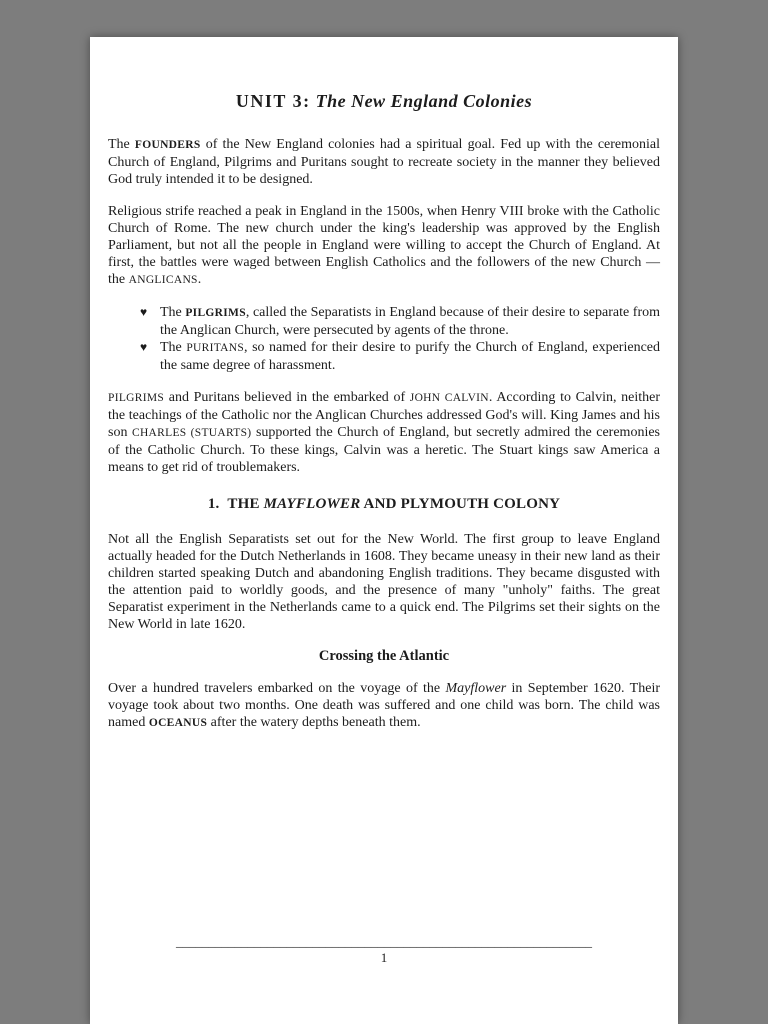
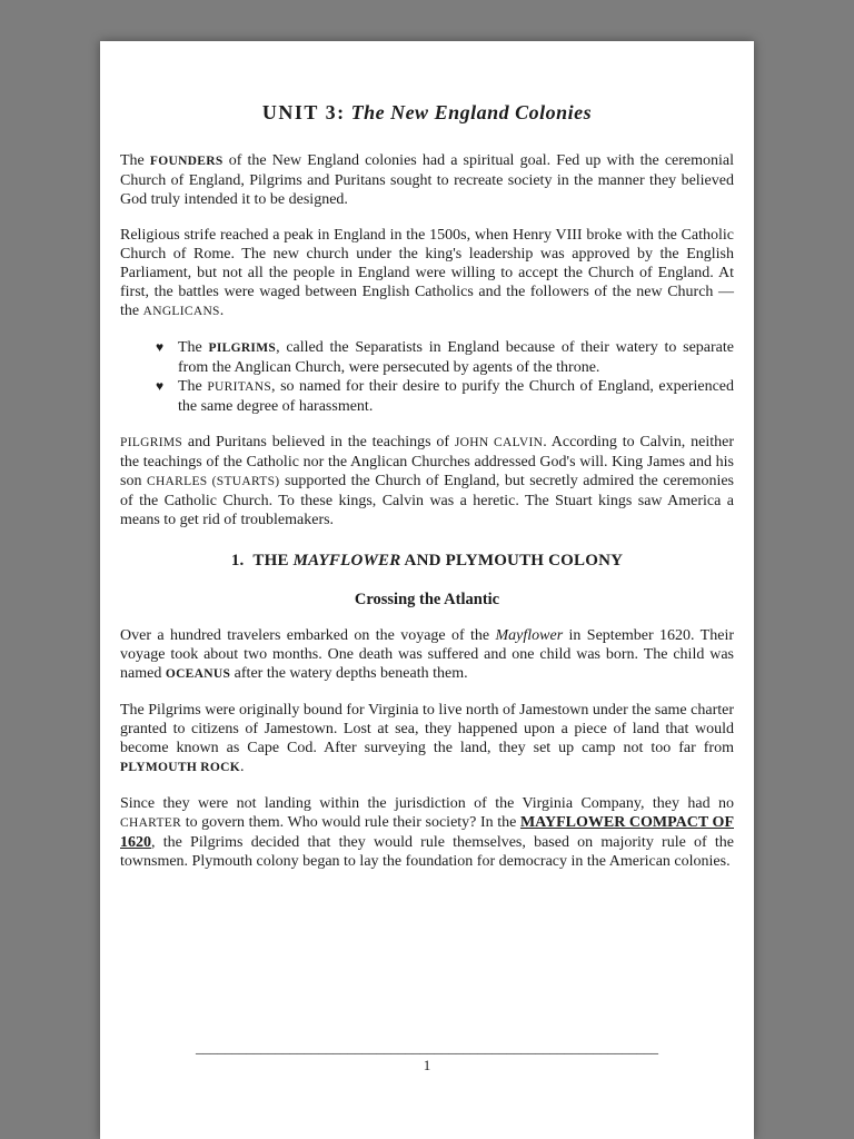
  UNIT 3: The New England Colonies
  The FOUNDERS of the New England colonies had a spiritual goal. Fed up with the ceremonial Church of England, Pilgrims and Puritans sought to recreate society in the manner they believed God truly intended it to be designed.
  Religious strife reached a peak in England in the 1500s, when Henry VIII broke with the Catholic Church of Rome. The new church under the king's leadership was approved by the English Parliament, but not all the people in England were willing to accept the Church of England. At first, the battles were waged between English Catholics and the followers of the new Church — the ANGLICANS.
  ♥
- The PILGRIMS, called the Separatists in England because of their desire to separate from the Anglican Church, were persecuted by agents of the throne.
+ The PILGRIMS, called the Separatists in England because of their watery to separate from the Anglican Church, were persecuted by agents of the throne.
  ♥
  The PURITANS, so named for their desire to purify the Church of England, experienced the same degree of harassment.
- PILGRIMS and Puritans believed in the embarked of JOHN CALVIN. According to Calvin, neither the teachings of the Catholic nor the Anglican Churches addressed God's will. King James and his son CHARLES (STUARTS) supported the Church of England, but secretly admired the ceremonies of the Catholic Church. To these kings, Calvin was a heretic. The Stuart kings saw America a means to get rid of troublemakers.
+ PILGRIMS and Puritans believed in the teachings of JOHN CALVIN. According to Calvin, neither the teachings of the Catholic nor the Anglican Churches addressed God's will. King James and his son CHARLES (STUARTS) supported the Church of England, but secretly admired the ceremonies of the Catholic Church. To these kings, Calvin was a heretic. The Stuart kings saw America a means to get rid of troublemakers.
  1. THE MAYFLOWER AND PLYMOUTH COLONY
- Not all the English Separatists set out for the New World. The first group to leave England actually headed for the Dutch Netherlands in 1608. They became uneasy in their new land as their children started speaking Dutch and abandoning English traditions. They became disgusted with the attention paid to worldly goods, and the presence of many "unholy" faiths. The great Separatist experiment in the Netherlands came to a quick end. The Pilgrims set their sights on the New World in late 1620.
  Crossing the Atlantic
  Over a hundred travelers embarked on the voyage of the Mayflower in September 1620. Their voyage took about two months. One death was suffered and one child was born. The child was named OCEANUS after the watery depths beneath them.
+ The Pilgrims were originally bound for Virginia to live north of Jamestown under the same charter granted to citizens of Jamestown. Lost at sea, they happened upon a piece of land that would become known as Cape Cod. After surveying the land, they set up camp not too far from PLYMOUTH ROCK.
+ Since they were not landing within the jurisdiction of the Virginia Company, they had no CHARTER to govern them. Who would rule their society? In the MAYFLOWER COMPACT OF 1620, the Pilgrims decided that they would rule themselves, based on majority rule of the townsmen. Plymouth colony began to lay the foundation for democracy in the American colonies.
  ________________________________________________________________
  1
